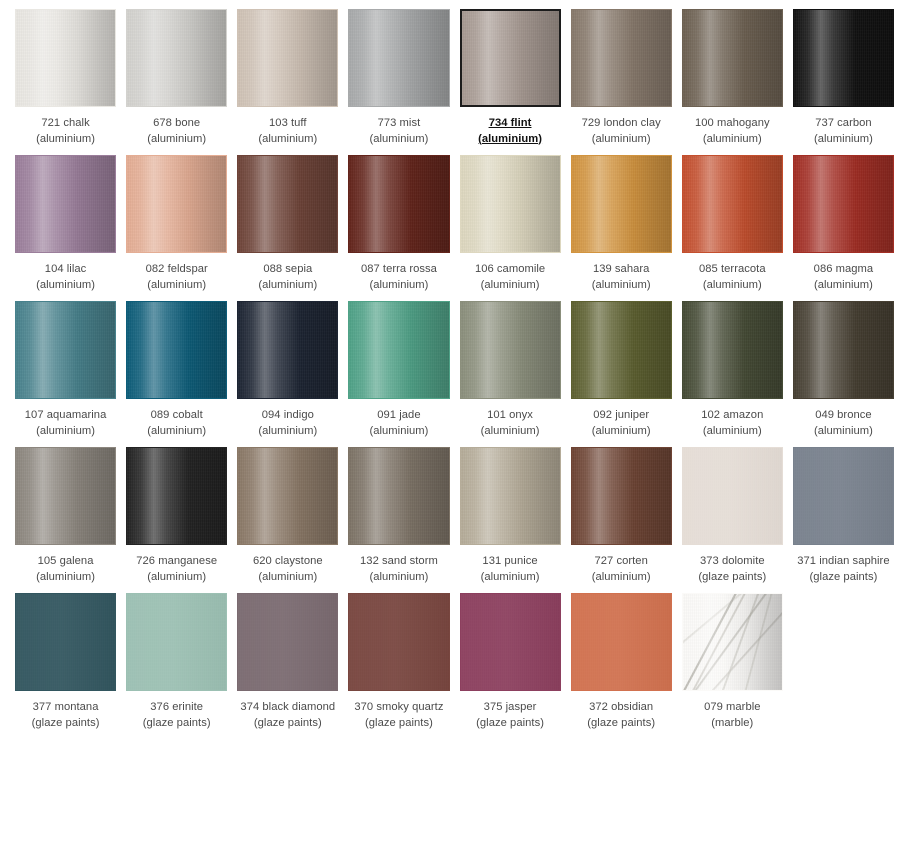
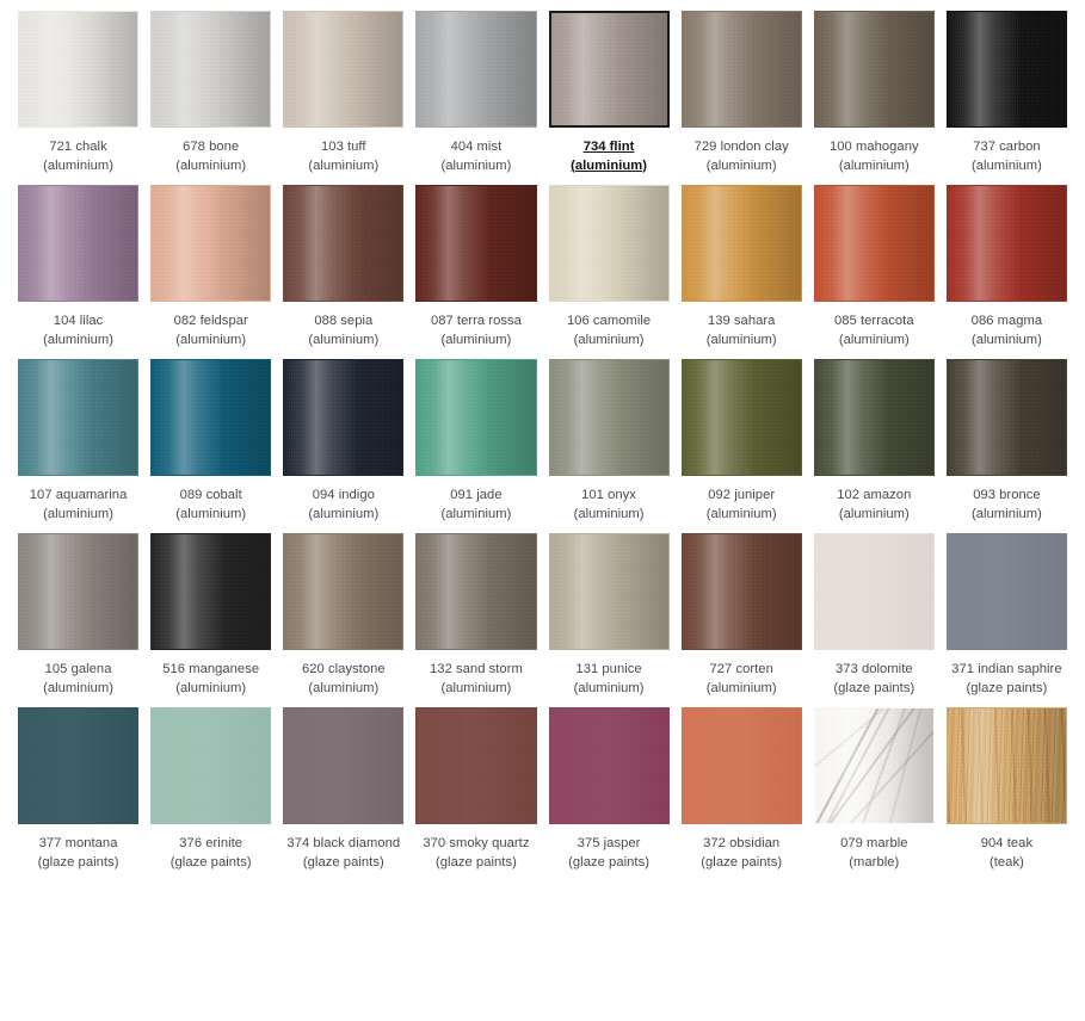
  721 chalk
  (aluminium)
  678 bone
  (aluminium)
  103 tuff
  (aluminium)
- 773 mist
+ 404 mist
  (aluminium)
  734 flint
  (aluminium)
  729 london clay
  (aluminium)
  100 mahogany
  (aluminium)
  737 carbon
  (aluminium)
  104 lilac
  (aluminium)
  082 feldspar
  (aluminium)
  088 sepia
  (aluminium)
  087 terra rossa
  (aluminium)
  106 camomile
  (aluminium)
  139 sahara
  (aluminium)
  085 terracota
  (aluminium)
  086 magma
  (aluminium)
  107 aquamarina
  (aluminium)
  089 cobalt
  (aluminium)
  094 indigo
  (aluminium)
  091 jade
  (aluminium)
  101 onyx
  (aluminium)
  092 juniper
  (aluminium)
  102 amazon
  (aluminium)
- 049 bronce
+ 093 bronce
  (aluminium)
  105 galena
  (aluminium)
- 726 manganese
+ 516 manganese
  (aluminium)
  620 claystone
  (aluminium)
  132 sand storm
  (aluminium)
  131 punice
  (aluminium)
  727 corten
  (aluminium)
  373 dolomite
  (glaze paints)
  371 indian saphire
  (glaze paints)
  377 montana
  (glaze paints)
  376 erinite
  (glaze paints)
  374 black diamond
  (glaze paints)
  370 smoky quartz
  (glaze paints)
  375 jasper
  (glaze paints)
  372 obsidian
  (glaze paints)
  079 marble
  (marble)
+ 904 teak
+ (teak)
